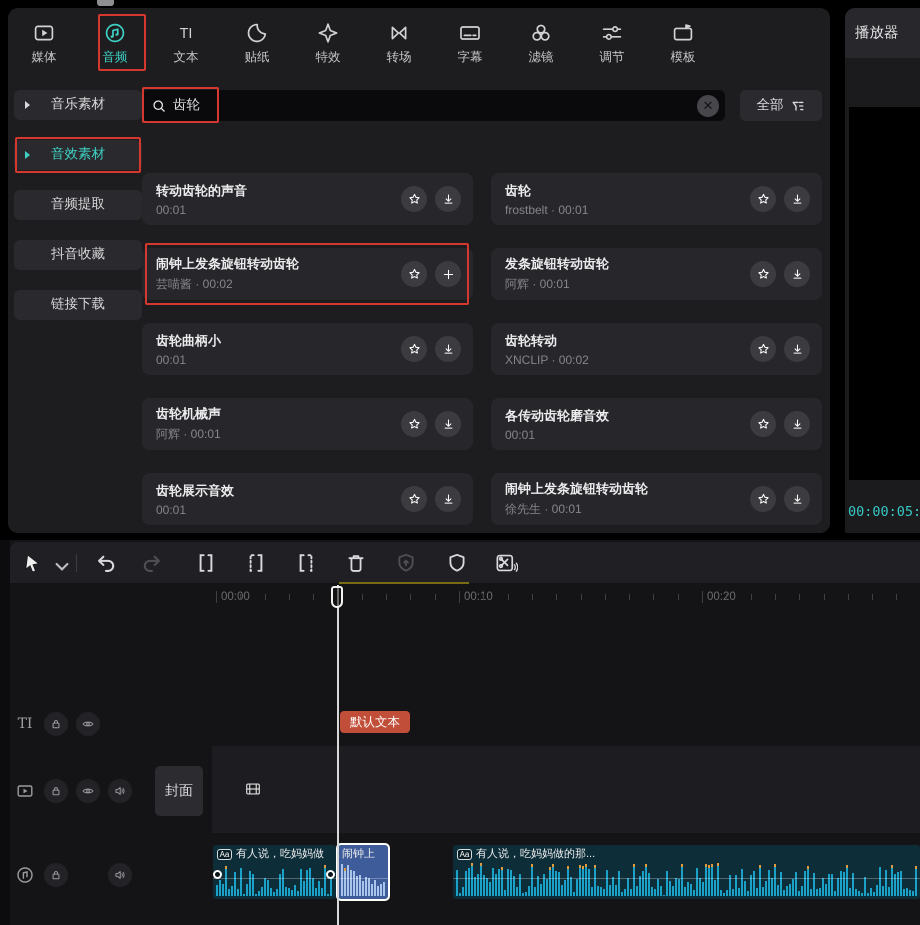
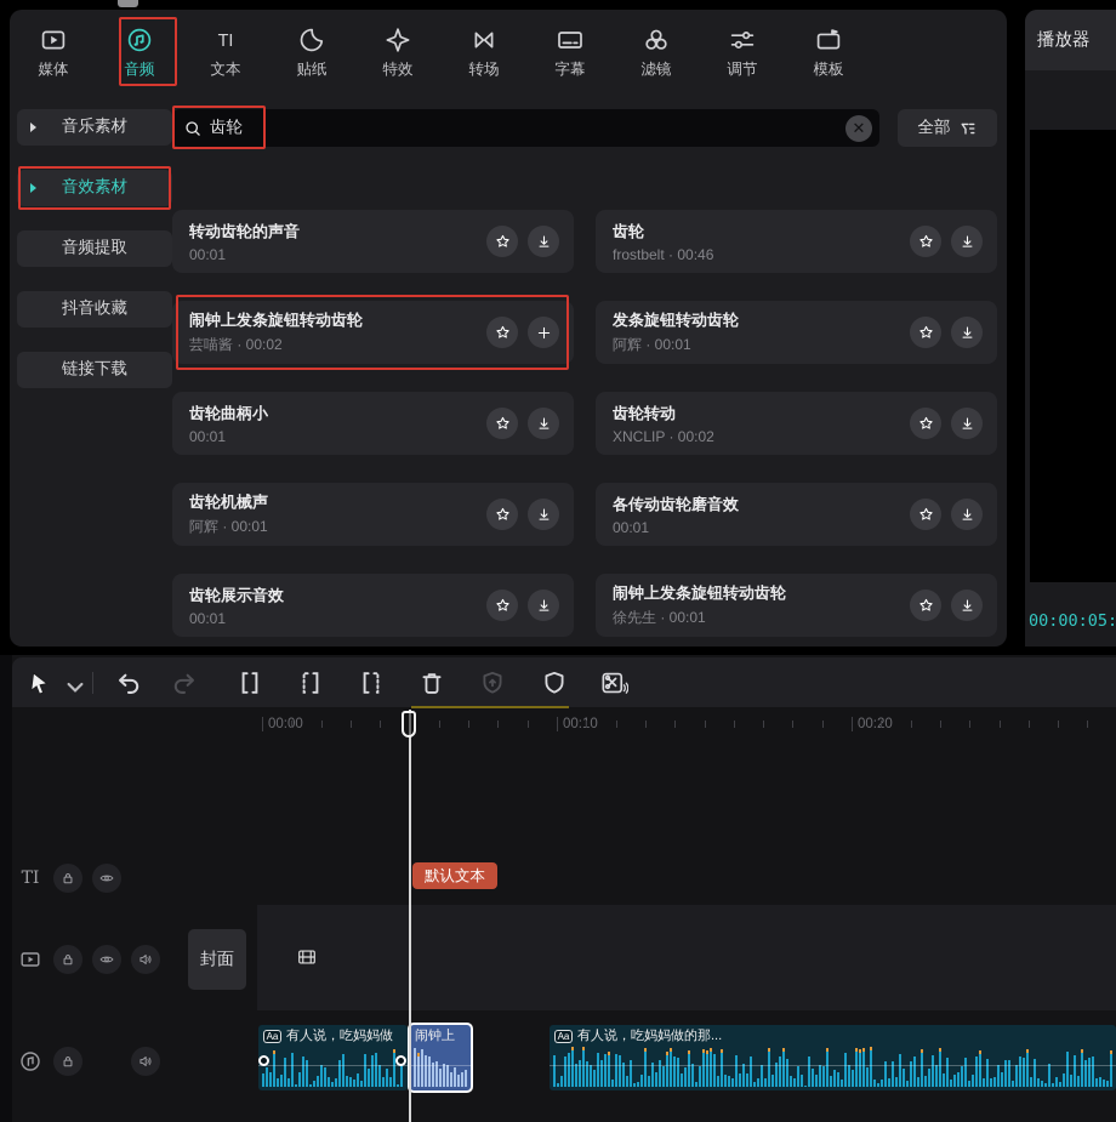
  媒体
  音频
  TI
  文本
  贴纸
  特效
  转场
  字幕
  滤镜
  调节
  模板
  音乐素材
  音效素材
  音频提取
  抖音收藏
  链接下载
  齿轮
  ✕
  全部
  转动齿轮的声音
  00:01
  齿轮
- frostbelt · 00:01
+ frostbelt · 00:46
  闹钟上发条旋钮转动齿轮
  芸喵酱 · 00:02
  发条旋钮转动齿轮
  阿辉 · 00:01
  齿轮曲柄小
  00:01
  齿轮转动
  XNCLIP · 00:02
  齿轮机械声
  阿辉 · 00:01
  各传动齿轮磨音效
  00:01
  齿轮展示音效
  00:01
  闹钟上发条旋钮转动齿轮
  徐先生 · 00:01
  播放器
  00:00:05:
  00:0
  00:0
  00:0
  TI
  封面
  默认文本
  Aa
  有人说，吃妈妈做
  闹钟上
  Aa
  有人说，吃妈妈做的那...
